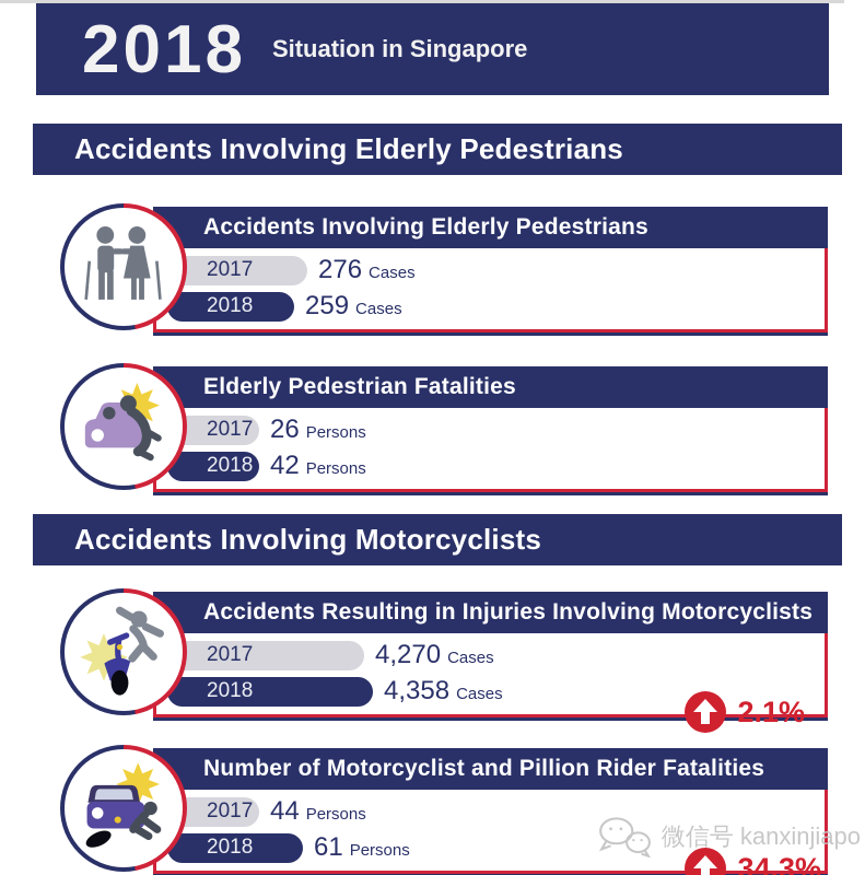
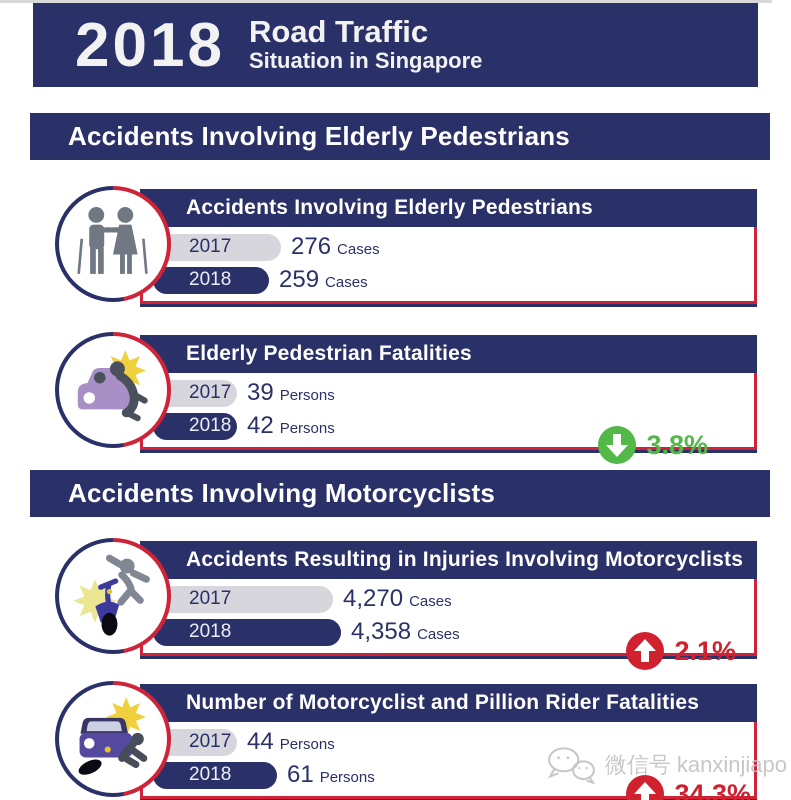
  2018
+ Road Traffic
  Situation in Singapore
  Accidents Involving Elderly Pedestrians
  Accidents Involving Elderly Pedestrians
  2017
  276
  Cases
  2018
  259
  Cases
  Elderly Pedestrian Fatalities
  2017
- 26
+ 39
  Persons
  2018
  42
  Persons
+ 3.8%
  Accidents Involving Motorcyclists
  Accidents Resulting in Injuries Involving Motorcyclists
  2017
  4,270
  Cases
  2018
  4,358
  Cases
  2.1%
  Number of Motorcyclist and Pillion Rider Fatalities
  2017
  44
  Persons
  2018
  61
  Persons
  34.3%
  微信号 kanxinjiapo
